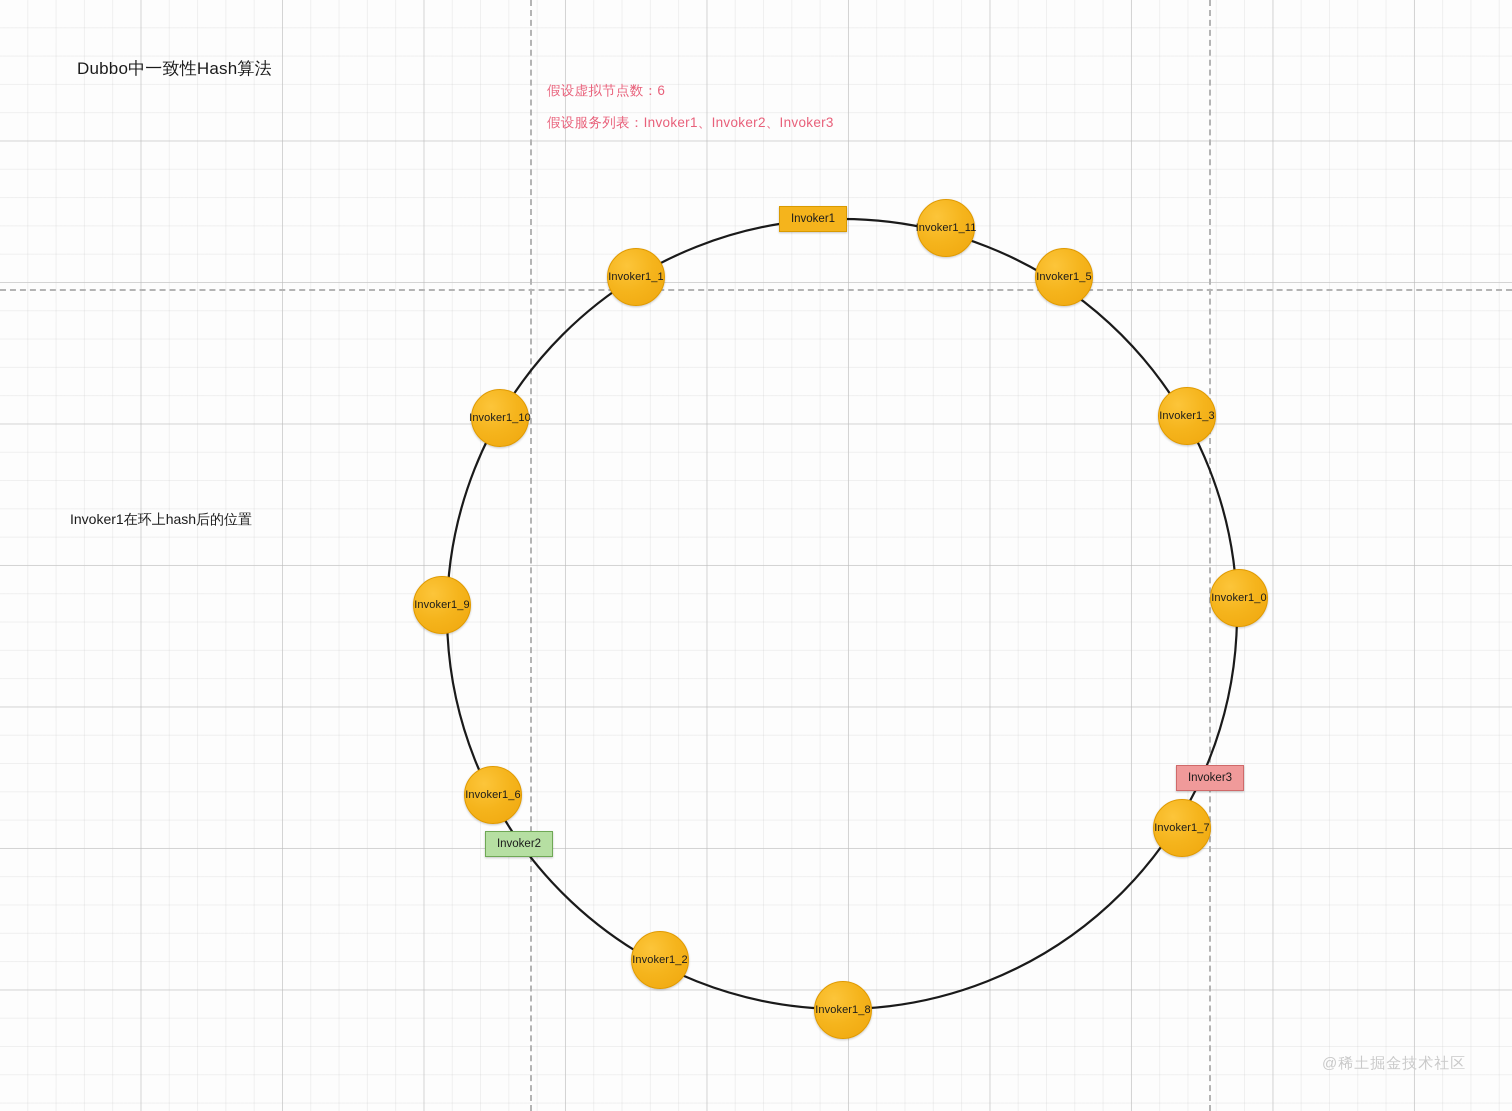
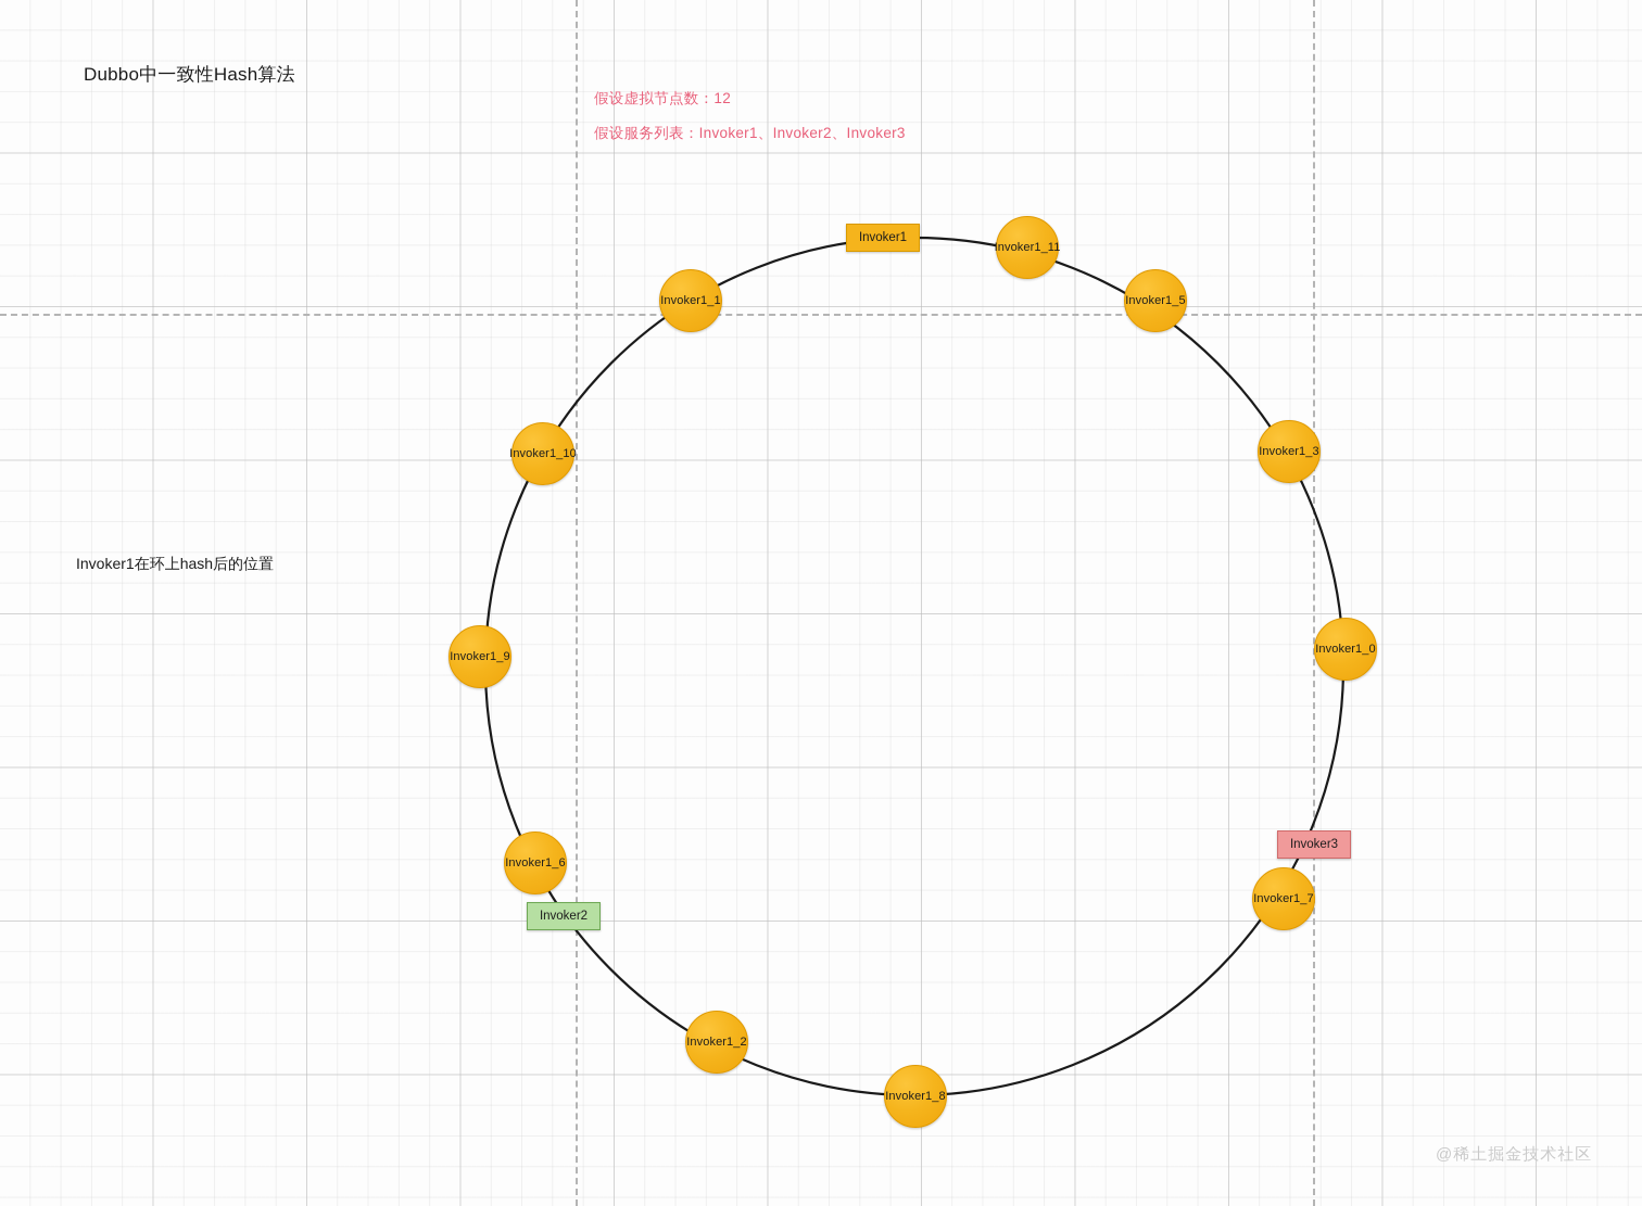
  Dubbo中一致性Hash算法
- 假设虚拟节点数：6
+ 假设虚拟节点数：12
  假设服务列表：Invoker1、Invoker2、Invoker3
  Invoker1在环上hash后的位置
  Invoker1_11
  Invoker1_5
  Invoker1_3
  Invoker1_0
  Invoker1_7
  Invoker1_8
  Invoker1_2
  Invoker1_6
  Invoker1_9
  Invoker1_10
  Invoker1_1
  Invoker1
  Invoker2
  Invoker3
  @稀土掘金技术社区
